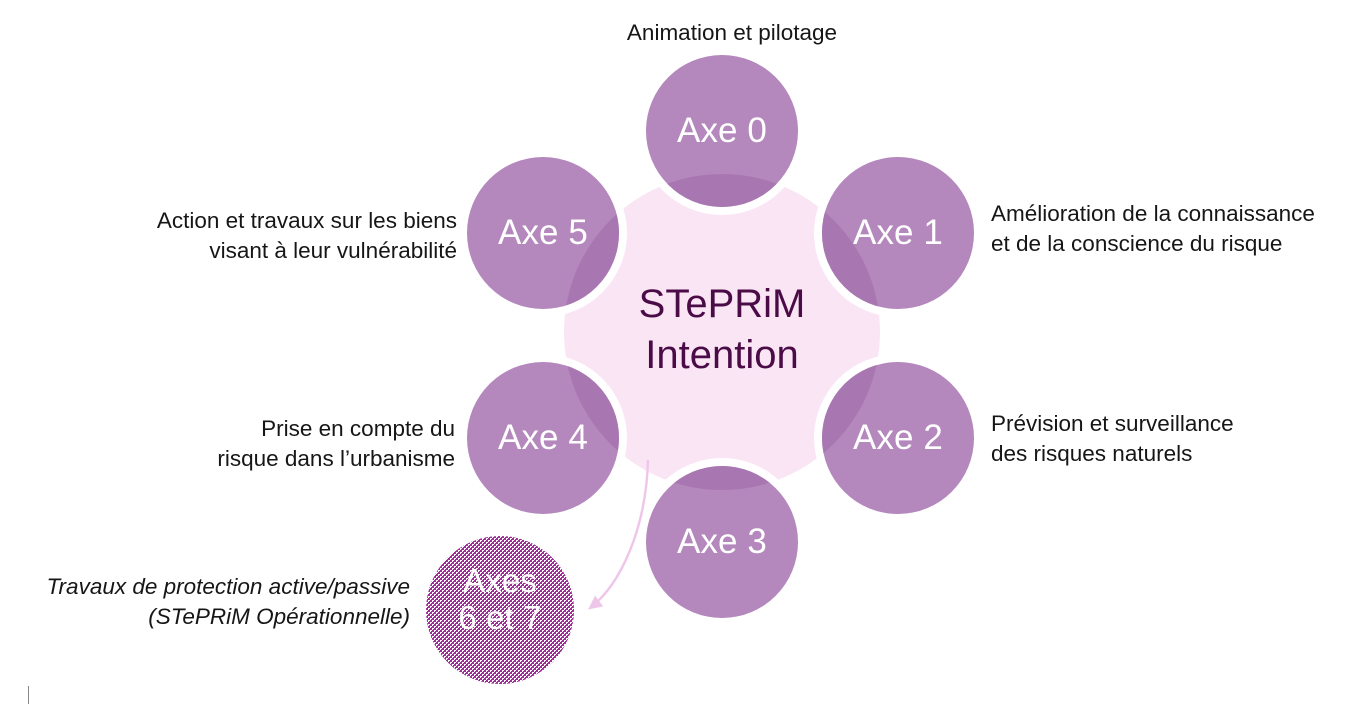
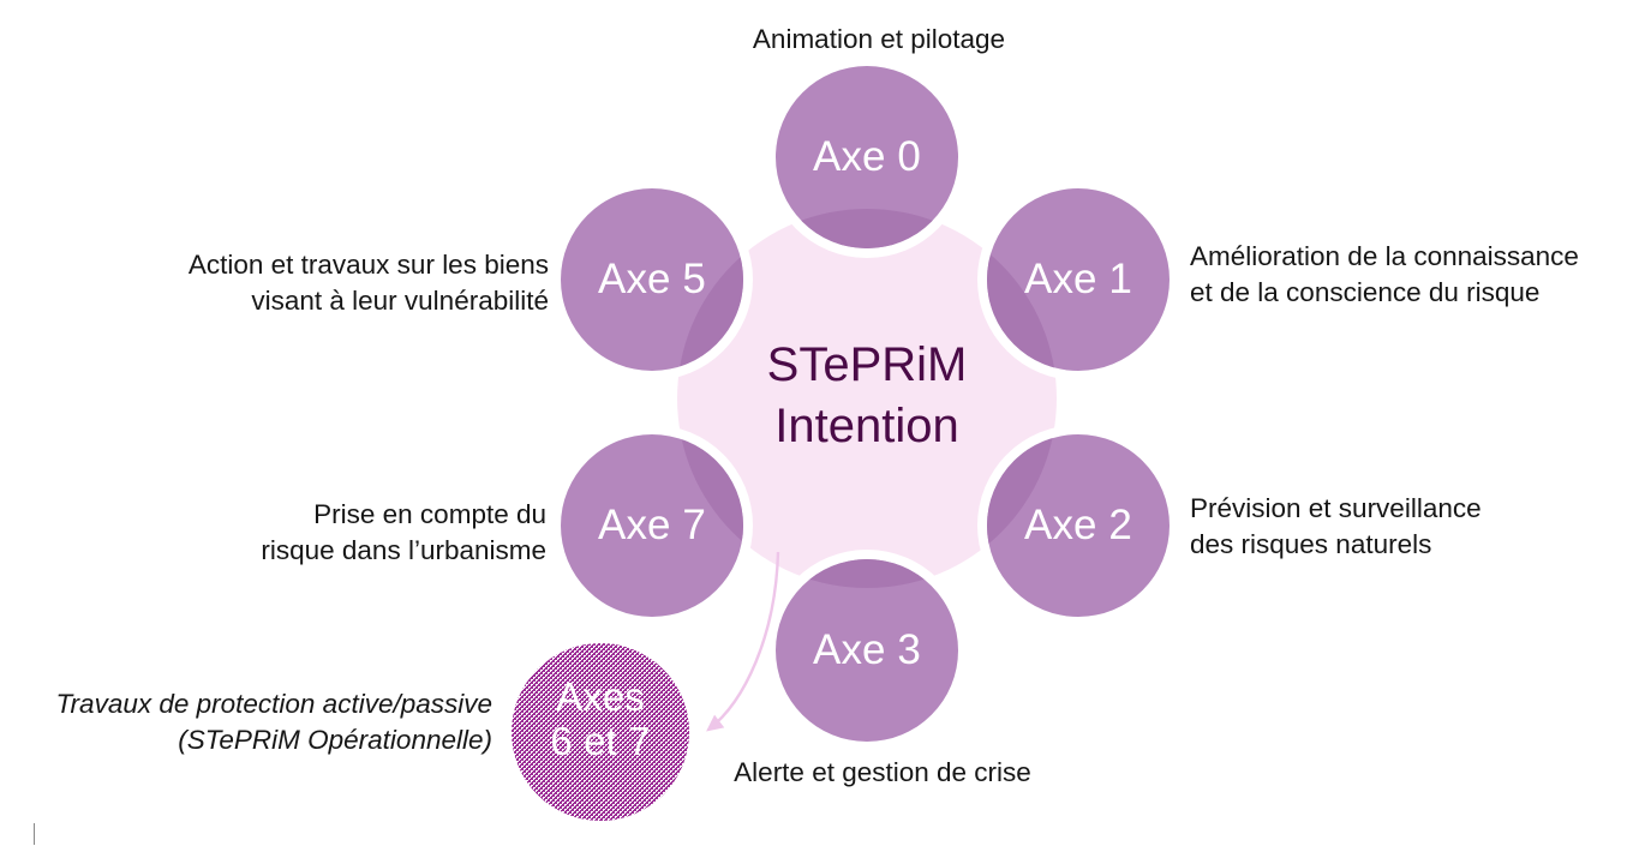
  STePRiM
  Intention
  Axe 0
  Axe 1
  Axe 2
  Axe 3
- Axe 4
+ Axe 7
  Axe 5
  Axes
  6 et 7
  Animation et pilotage
  Amélioration de la connaissance
  et de la conscience du risque
  Prévision et surveillance
  des risques naturels
+ Alerte et gestion de crise
  Prise en compte du
  risque dans l’urbanisme
  Action et travaux sur les biens
  visant à leur vulnérabilité
  Travaux de protection active/passive
  (STePRiM Opérationnelle)
